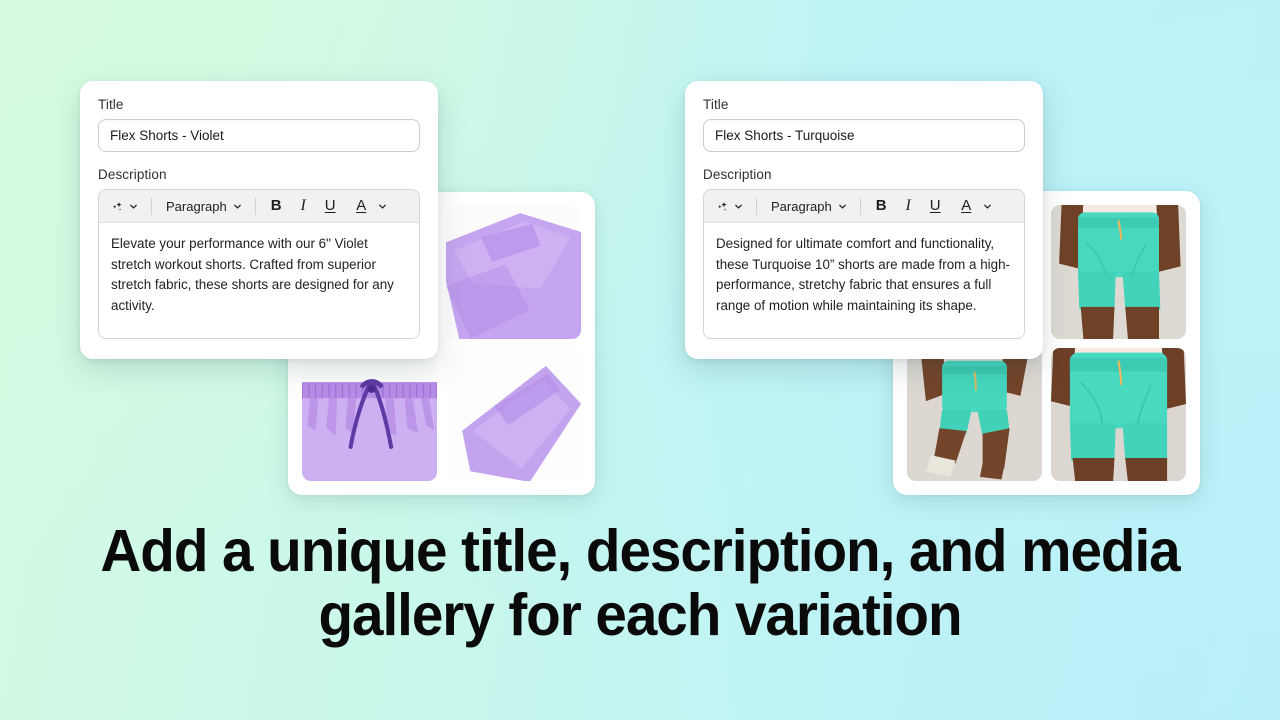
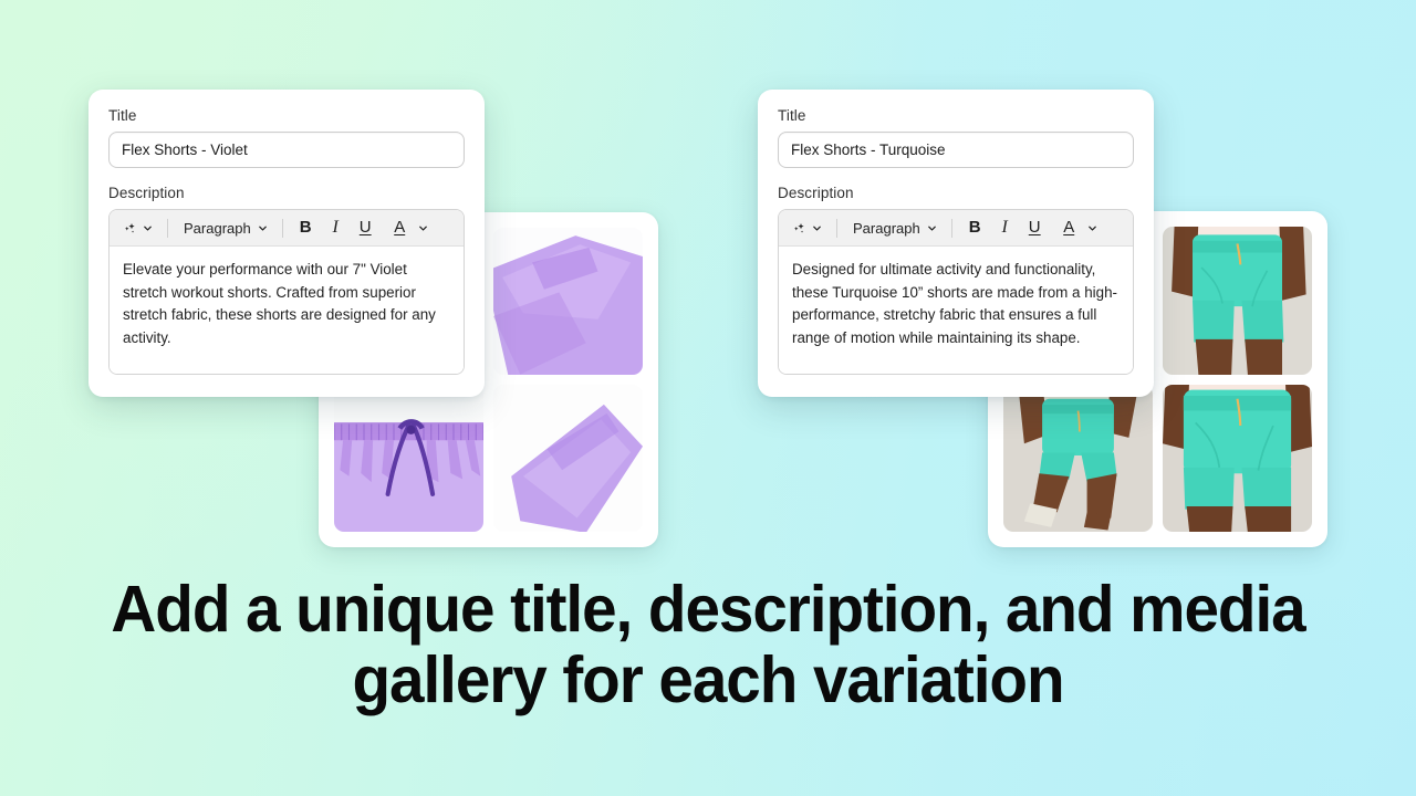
  Title
  Flex Shorts - Violet
  Description
  Paragraph
  B
  I
  U
  A
- Elevate your performance with our 6" Violet stretch workout shorts. Crafted from superior stretch fabric, these shorts are designed for any activity.
+ Elevate your performance with our 7" Violet stretch workout shorts. Crafted from superior stretch fabric, these shorts are designed for any activity.
  Title
  Flex Shorts - Turquoise
  Description
  Paragraph
  B
  I
  U
  A
- Designed for ultimate comfort and functionality, these Turquoise 10” shorts are made from a high-performance, stretchy fabric that ensures a full range of motion while maintaining its shape.
+ Designed for ultimate activity and functionality, these Turquoise 10” shorts are made from a high-performance, stretchy fabric that ensures a full range of motion while maintaining its shape.
  Add a unique title, description, and media
  gallery for each variation
